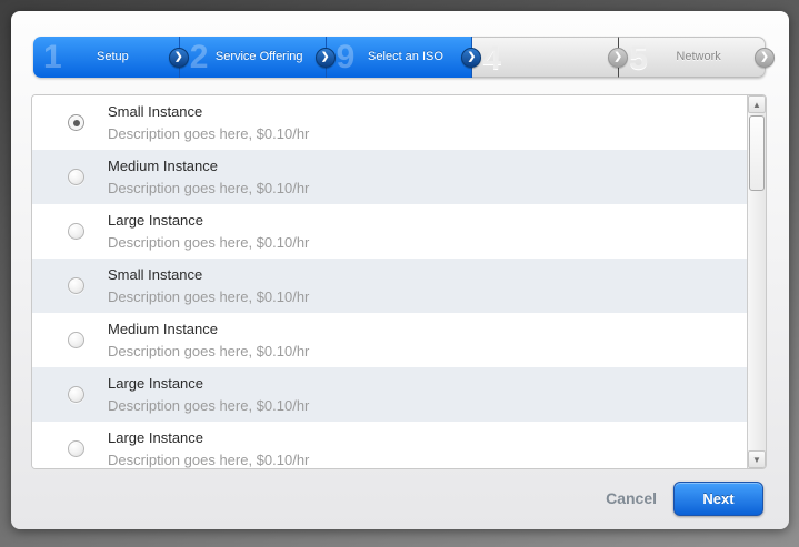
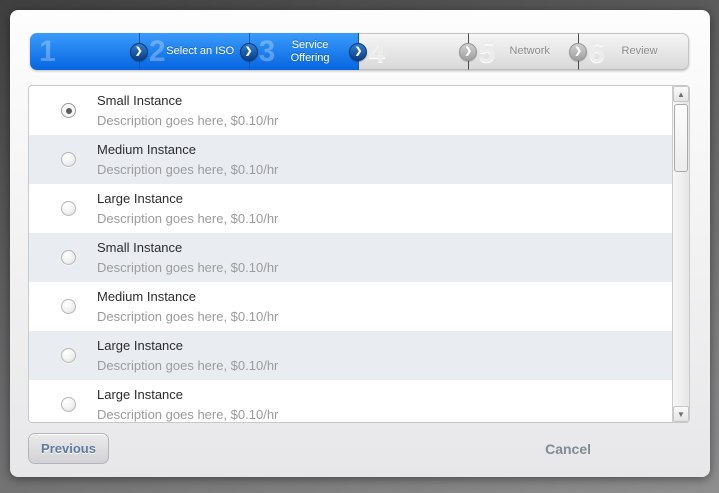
  1
- Setup
  ❯
  2
- Service Offering
+ Select an ISO
  ❯
- 9
+ 3
- Select an ISO
+ Service Offering
  ❯
  4
  ❯
  5
  Network
  ❯
+ 6
+ Review
  Small Instance
  Description goes here, $0.10/hr
  Medium Instance
  Description goes here, $0.10/hr
  Large Instance
  Description goes here, $0.10/hr
  Small Instance
  Description goes here, $0.10/hr
  Medium Instance
  Description goes here, $0.10/hr
  Large Instance
  Description goes here, $0.10/hr
  Large Instance
  Description goes here, $0.10/hr
  ▲
  ▼
+ Previous
  Cancel
- Next
